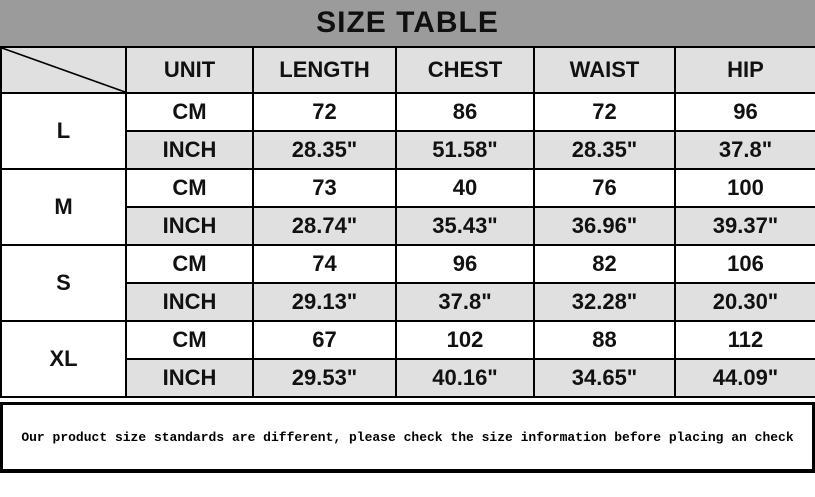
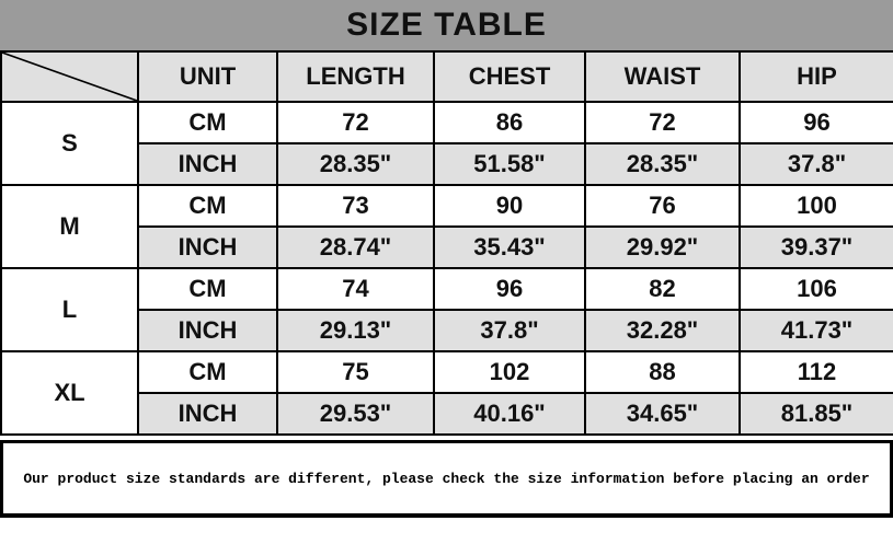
  SIZE TABLE
  	UNIT	LENGTH	CHEST	WAIST	HIP
- L	CM	72	86	72	96
+ S	CM	72	86	72	96
  INCH	28.35"	51.58"	28.35"	37.8"
- M	CM	73	40	76	100
+ M	CM	73	90	76	100
- INCH	28.74"	35.43"	36.96"	39.37"
+ INCH	28.74"	35.43"	29.92"	39.37"
- S	CM	74	96	82	106
+ L	CM	74	96	82	106
- INCH	29.13"	37.8"	32.28"	20.30"
+ INCH	29.13"	37.8"	32.28"	41.73"
- XL	CM	67	102	88	112
+ XL	CM	75	102	88	112
- INCH	29.53"	40.16"	34.65"	44.09"
+ INCH	29.53"	40.16"	34.65"	81.85"
- Our product size standards are different, please check the size information before placing an check
+ Our product size standards are different, please check the size information before placing an order
